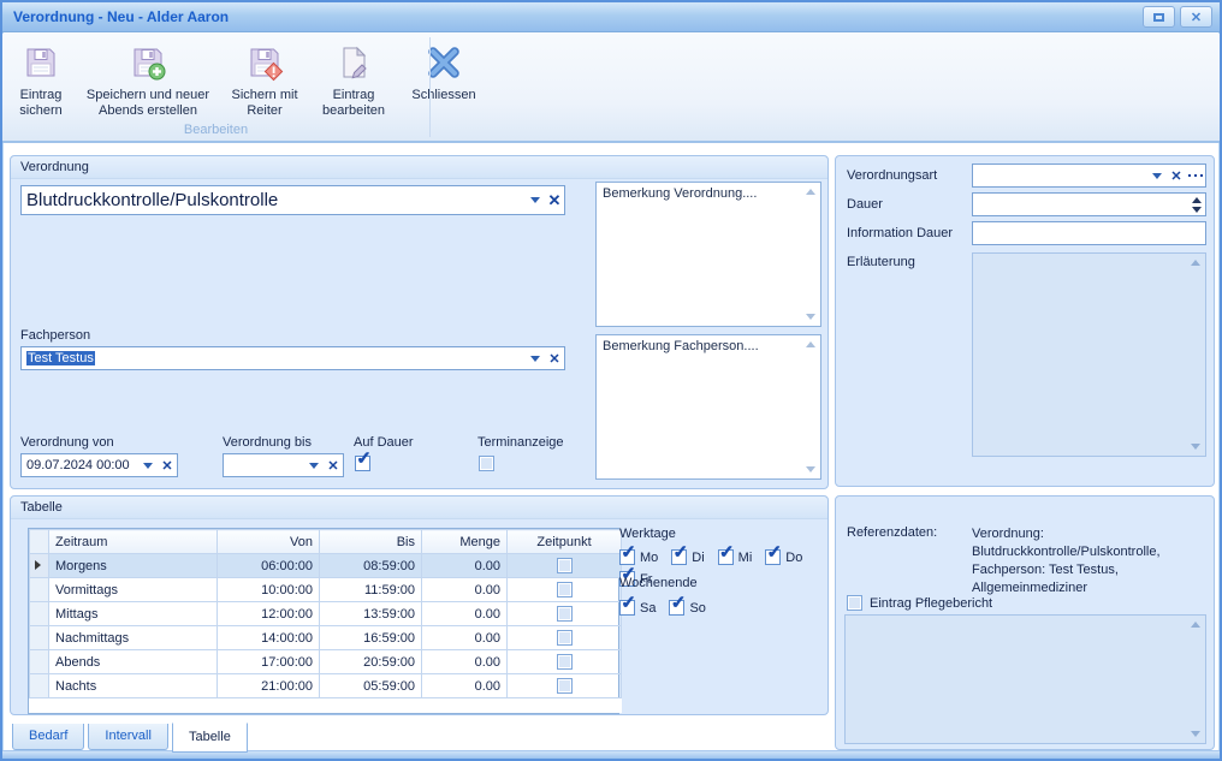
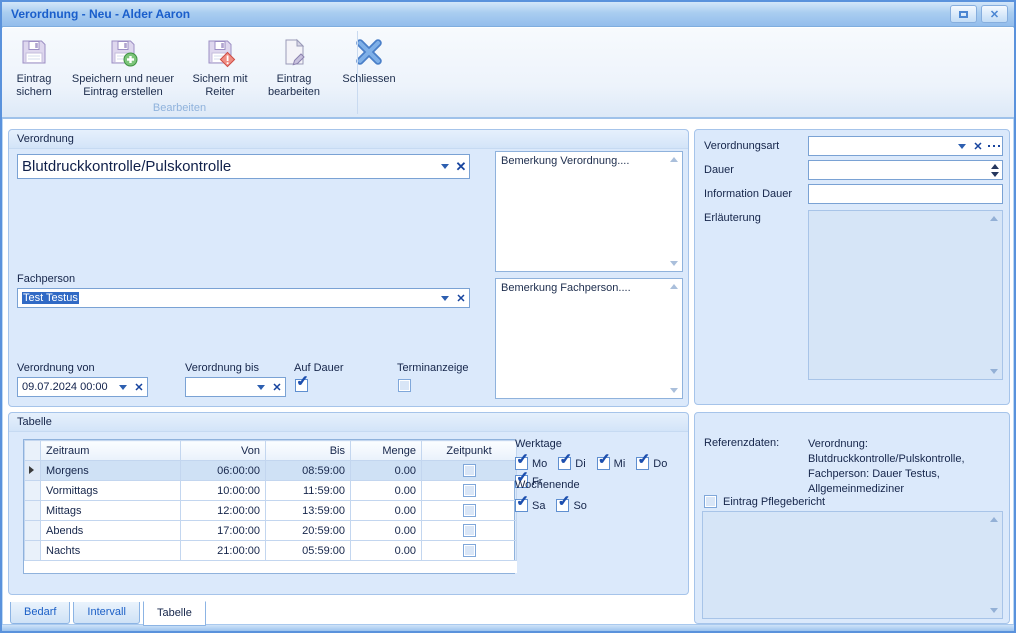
  Verordnung - Neu - Alder Aaron
  ✕
  Eintrag sichern
- Speichern und neuer Abends erstellen
+ Speichern und neuer Eintrag erstellen
  Sichern mit Reiter
  Eintrag bearbeiten
  Schliessen
  Bearbeiten
  Verordnung
  Blutdruckkontrolle/Pulskontrolle
  ✕
  Bemerkung Verordnung....
  Bemerkung Fachperson....
  Fachperson
  Test Testus
  ✕
  Verordnung von
  09.07.2024 00:00
  ✕
  Verordnung bis
  ✕
  Auf Dauer
  ✓
  Terminanzeige
  Verordnungsart
  ✕
  Dauer
  Information Dauer
  Erläuterung
  Tabelle
  	Zeitraum	Von	Bis	Menge	Zeitpunkt
  	Morgens	06:00:00	08:59:00	0.00
  	Vormittags	10:00:00	11:59:00	0.00
  	Mittags	12:00:00	13:59:00	0.00
- 	Nachmittags	14:00:00	16:59:00	0.00
  	Abends	17:00:00	20:59:00	0.00
  	Nachts	21:00:00	05:59:00	0.00
  Werktage
  ✓
  Mo
  ✓
  Di
  ✓
  Mi
  ✓
  Do
  ✓
  Fr
  Wochenende
  ✓
  Sa
  ✓
  So
  Referenzdaten:
- Verordnung: Blutdruckkontrolle/Pulskontrolle, Fachperson: Test Testus, Allgemeinmediziner
+ Verordnung: Blutdruckkontrolle/Pulskontrolle, Fachperson: Dauer Testus, Allgemeinmediziner
  Eintrag Pflegebericht
  Bedarf
  Intervall
  Tabelle
